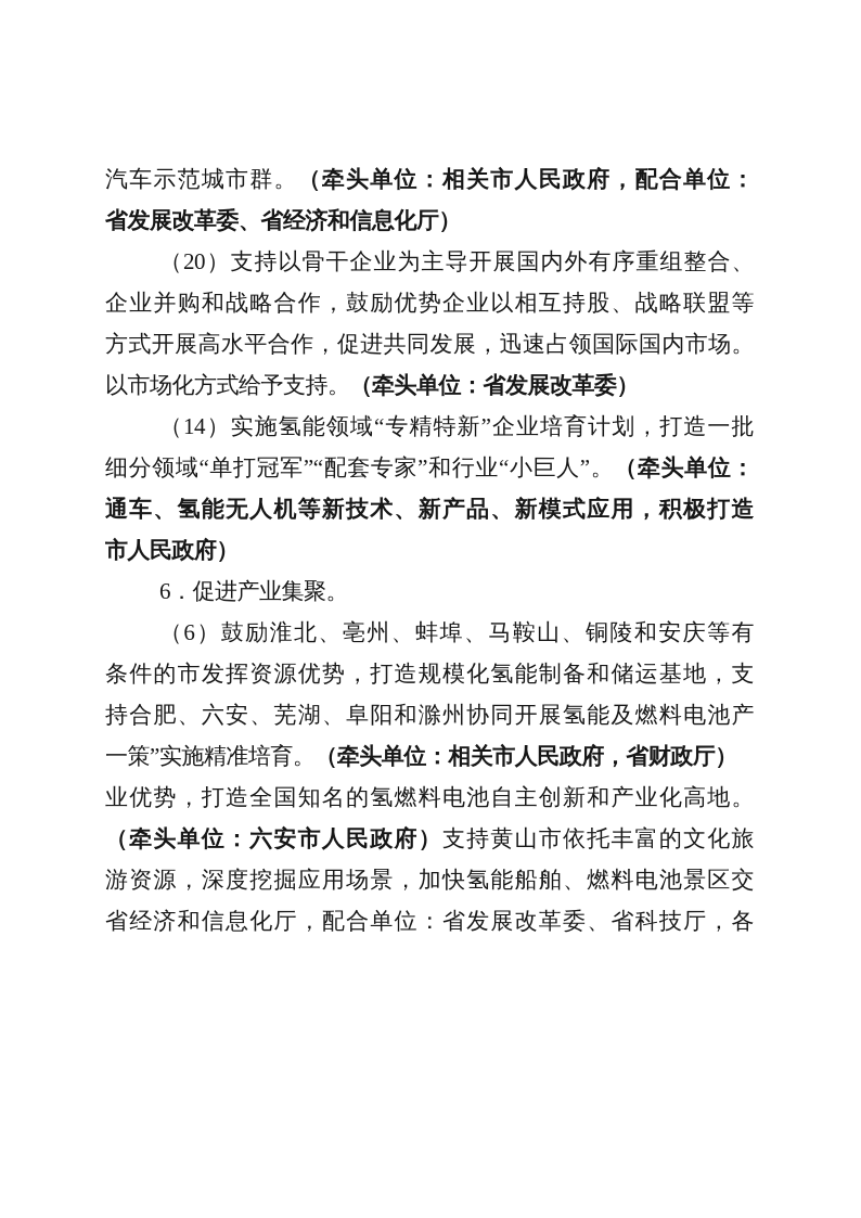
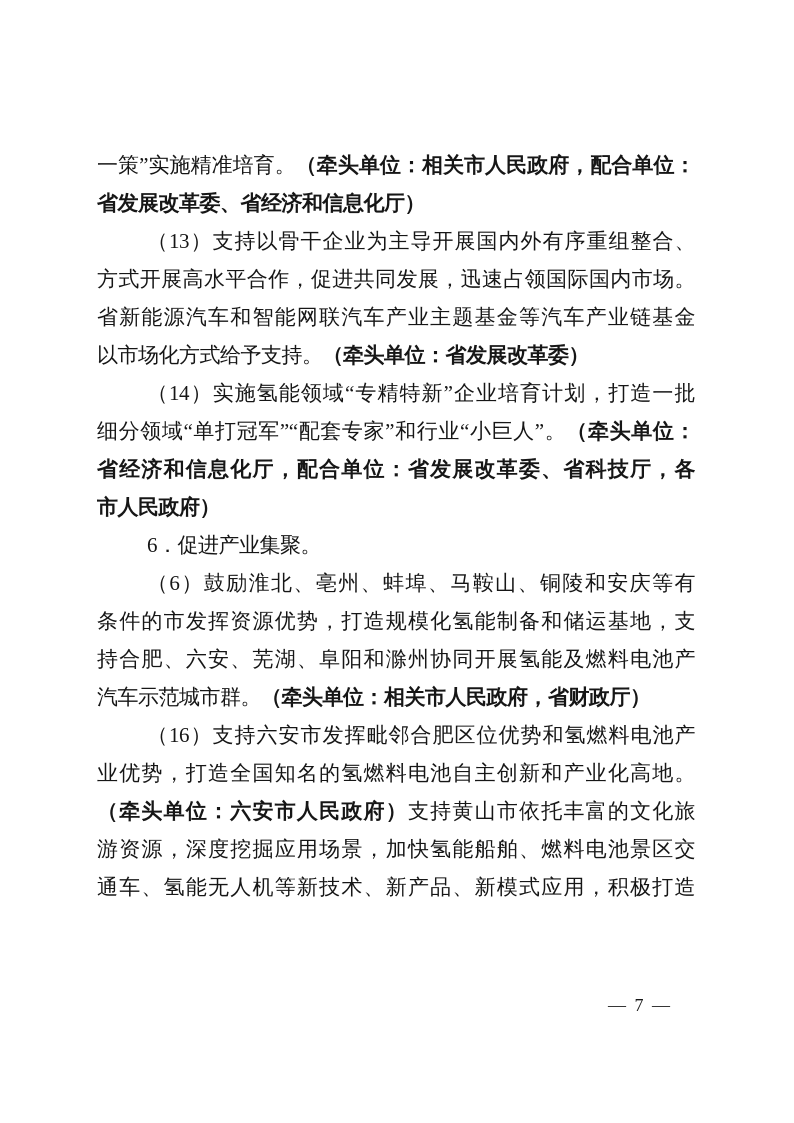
- 汽车示范城市群。（牵头单位：相关市人民政府，配合单位：
+ 一策”实施精准培育。（牵头单位：相关市人民政府，配合单位：
  省发展改革委、省经济和信息化厅）
- （20）支持以骨干企业为主导开展国内外有序重组整合、
+ （13）支持以骨干企业为主导开展国内外有序重组整合、
- 企业并购和战略合作，鼓励优势企业以相互持股、战略联盟等
  方式开展高水平合作，促进共同发展，迅速占领国际国内市场。
+ 省新能源汽车和智能网联汽车产业主题基金等汽车产业链基金
  以市场化方式给予支持。（牵头单位：省发展改革委）
  （14）实施氢能领域“专精特新”企业培育计划，打造一批
  细分领域“单打冠军”“配套专家”和行业“小巨人”。（牵头单位：
- 通车、氢能无人机等新技术、新产品、新模式应用，积极打造
+ 省经济和信息化厅，配合单位：省发展改革委、省科技厅，各
  市人民政府）
  6．促进产业集聚。
  （6）鼓励淮北、亳州、蚌埠、马鞍山、铜陵和安庆等有
  条件的市发挥资源优势，打造规模化氢能制备和储运基地，支
  持合肥、六安、芜湖、阜阳和滁州协同开展氢能及燃料电池产
- 一策”实施精准培育。（牵头单位：相关市人民政府，省财政厅）
+ 汽车示范城市群。（牵头单位：相关市人民政府，省财政厅）
+ （16）支持六安市发挥毗邻合肥区位优势和氢燃料电池产
  业优势，打造全国知名的氢燃料电池自主创新和产业化高地。
  （牵头单位：六安市人民政府）支持黄山市依托丰富的文化旅
  游资源，深度挖掘应用场景，加快氢能船舶、燃料电池景区交
- 省经济和信息化厅，配合单位：省发展改革委、省科技厅，各
+ 通车、氢能无人机等新技术、新产品、新模式应用，积极打造
+ — 7 —
